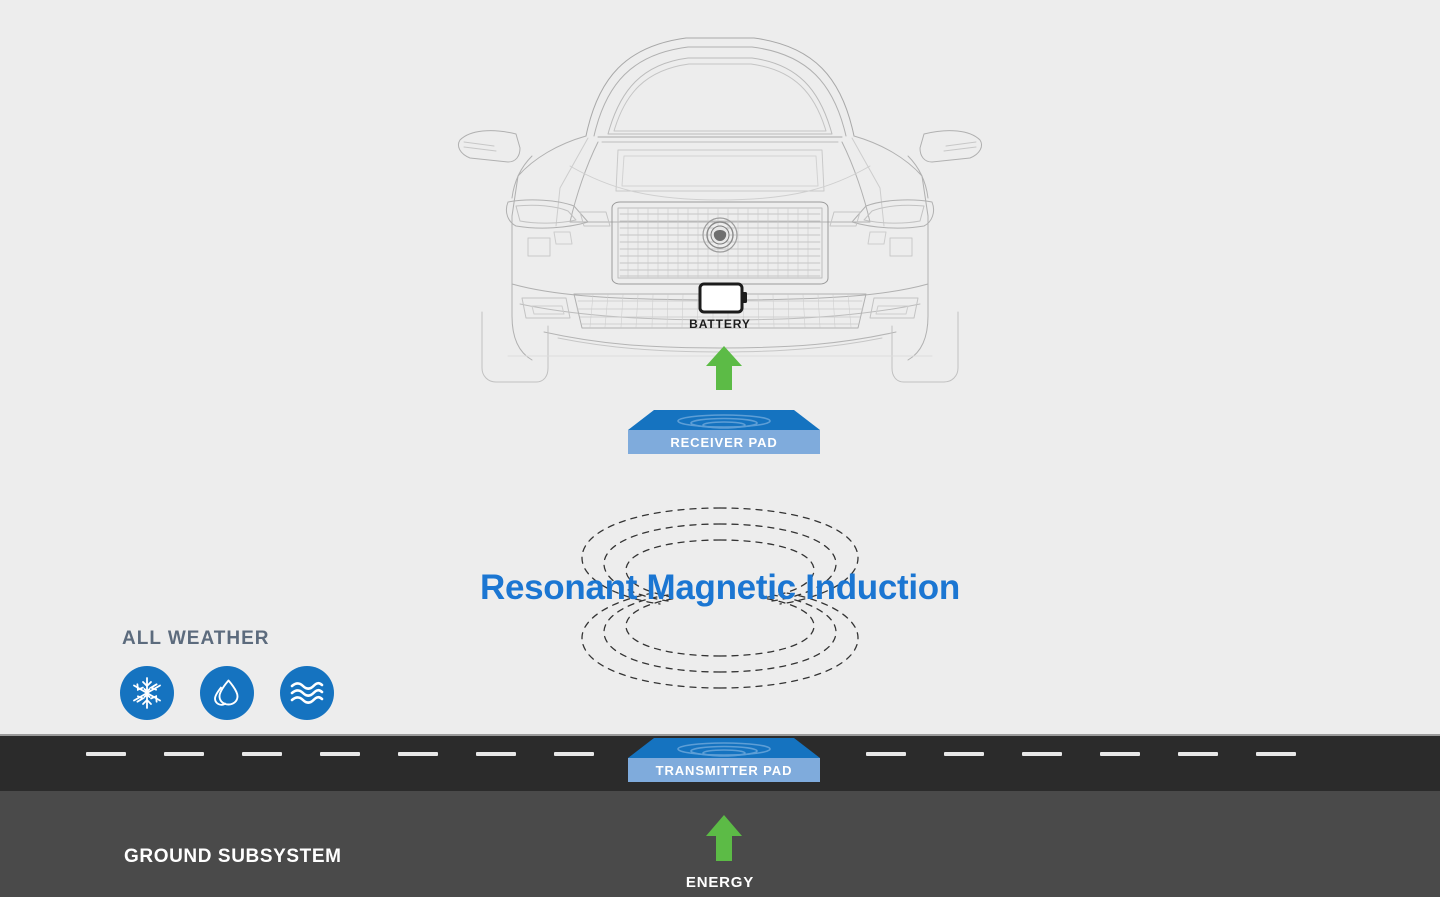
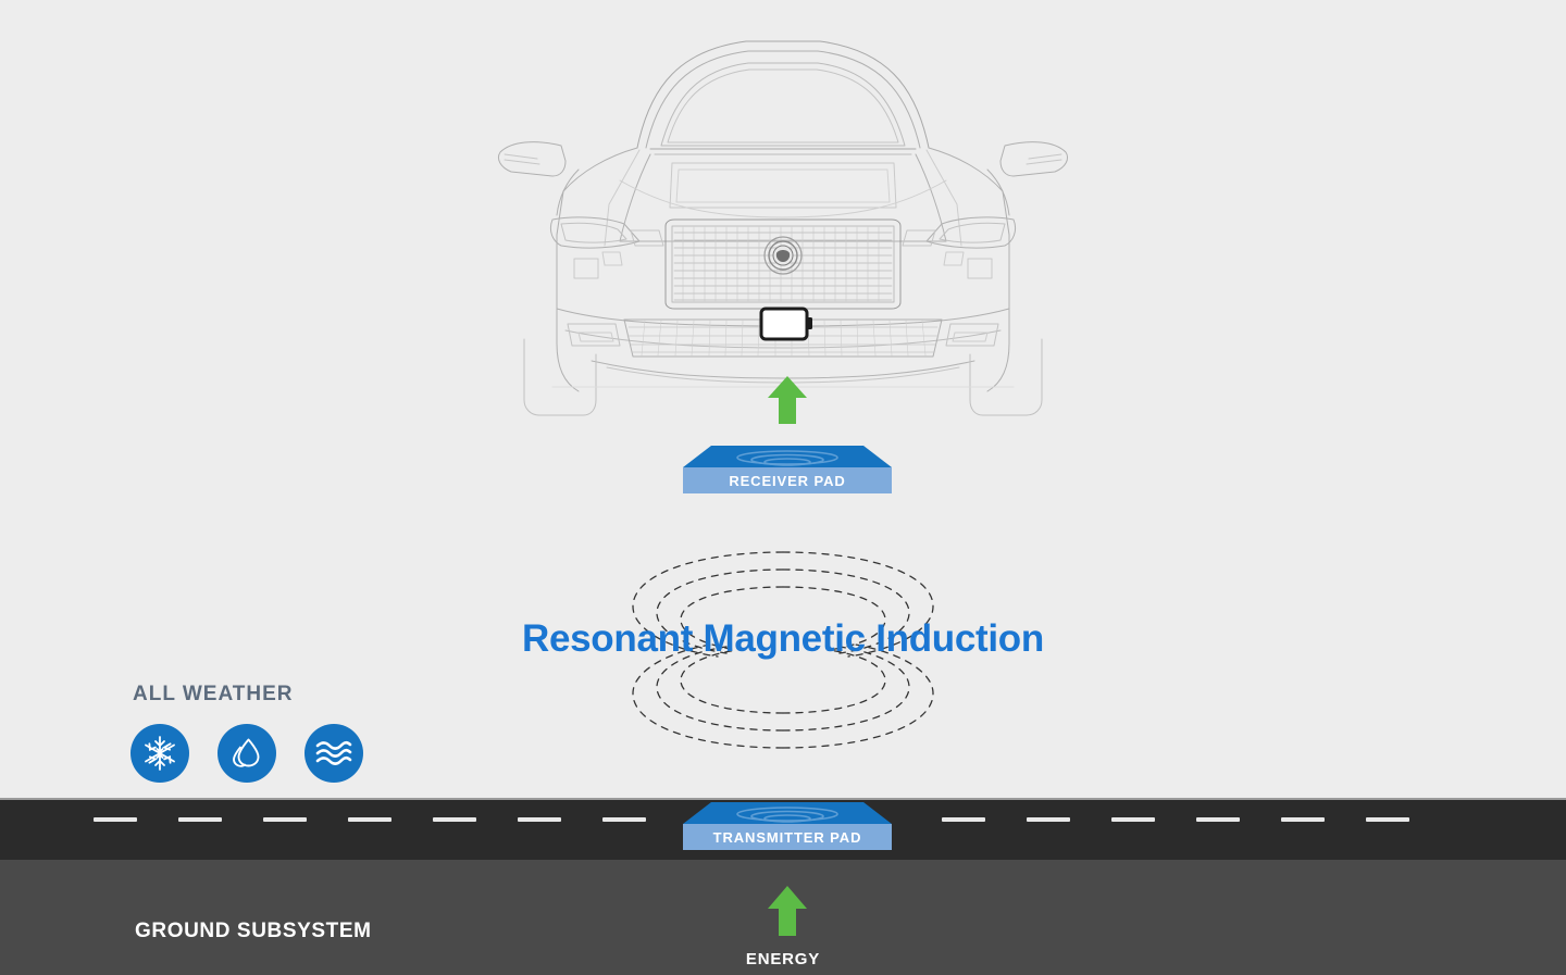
- BATTERY
  RECEIVER PAD
  Resonant Magnetic Induction
  ALL WEATHER
  TRANSMITTER PAD
  ENERGY
  GROUND SUBSYSTEM
